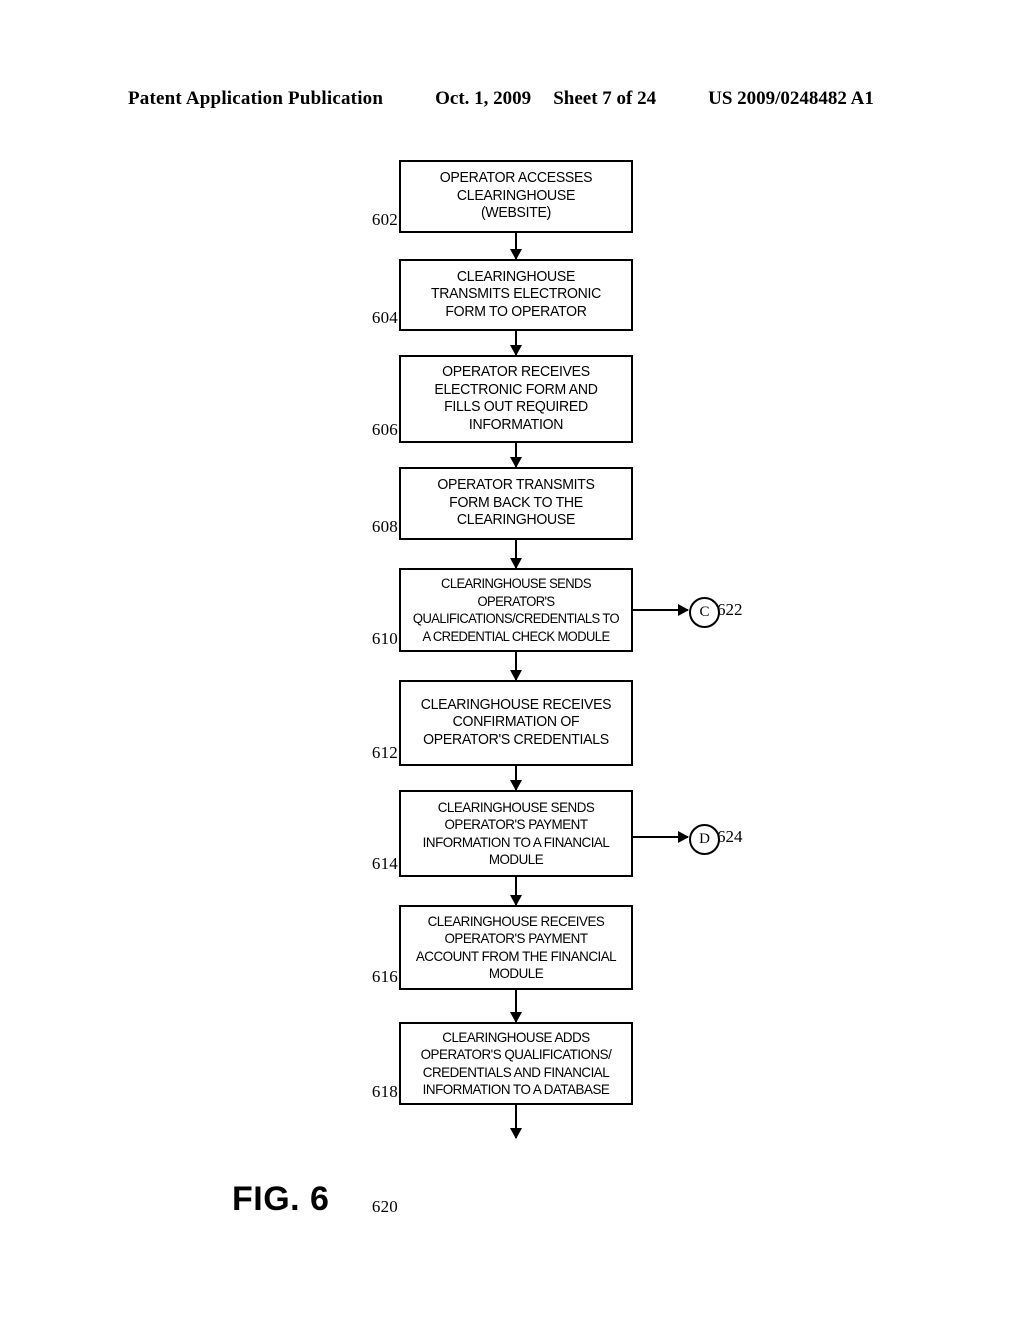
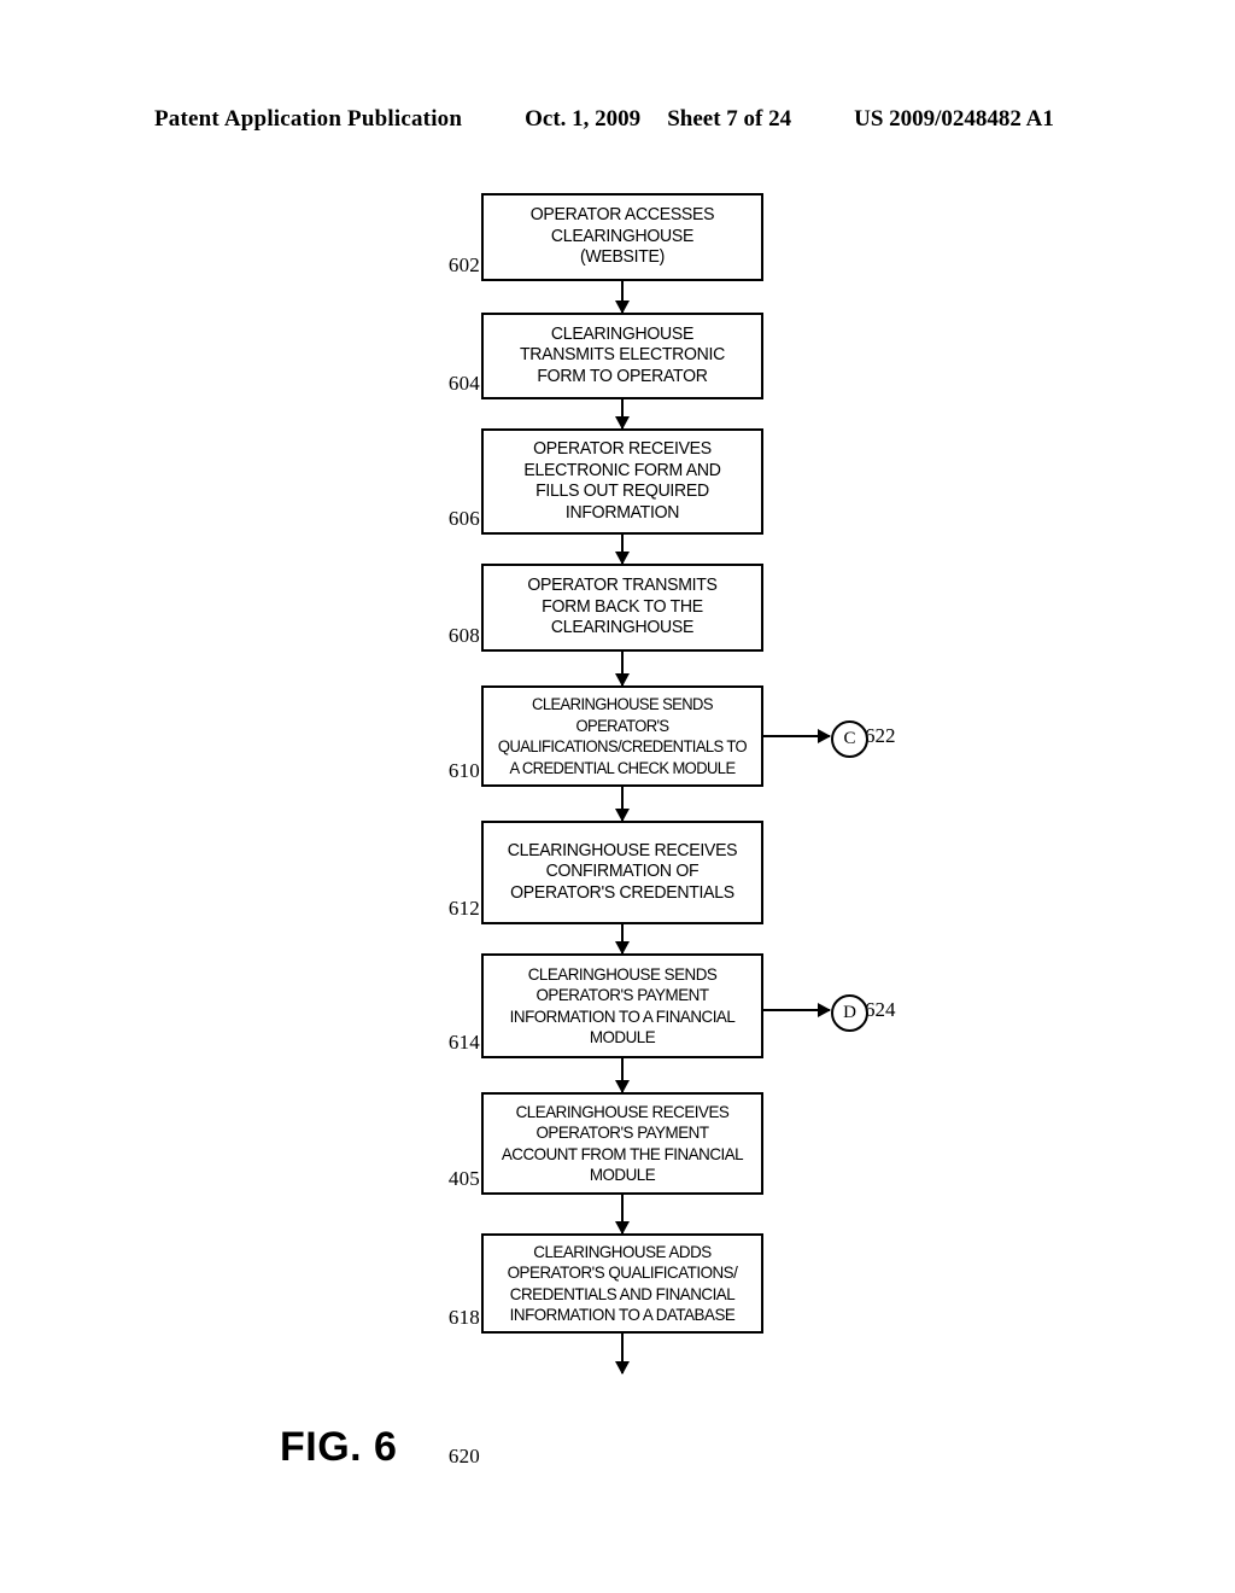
  Patent Application Publication
  Oct. 1, 2009
  Sheet 7 of 24
  US 2009/0248482 A1
  OPERATOR ACCESSES
  CLEARINGHOUSE
  (WEBSITE)
  602
  CLEARINGHOUSE
  TRANSMITS ELECTRONIC
  FORM TO OPERATOR
  604
  OPERATOR RECEIVES
  ELECTRONIC FORM AND
  FILLS OUT REQUIRED
  INFORMATION
  606
  OPERATOR TRANSMITS
  FORM BACK TO THE
  CLEARINGHOUSE
  608
  CLEARINGHOUSE SENDS
  OPERATOR'S
  QUALIFICATIONS/CREDENTIALS TO
  A CREDENTIAL CHECK MODULE
  610
  C
  622
  CLEARINGHOUSE RECEIVES
  CONFIRMATION OF
  OPERATOR'S CREDENTIALS
  612
  CLEARINGHOUSE SENDS
  OPERATOR'S PAYMENT
  INFORMATION TO A FINANCIAL
  MODULE
  614
  D
  624
  CLEARINGHOUSE RECEIVES
  OPERATOR'S PAYMENT
  ACCOUNT FROM THE FINANCIAL
  MODULE
- 616
+ 405
  CLEARINGHOUSE ADDS
  OPERATOR'S QUALIFICATIONS/
  CREDENTIALS AND FINANCIAL
  INFORMATION TO A DATABASE
  618
  620
  FIG. 6
